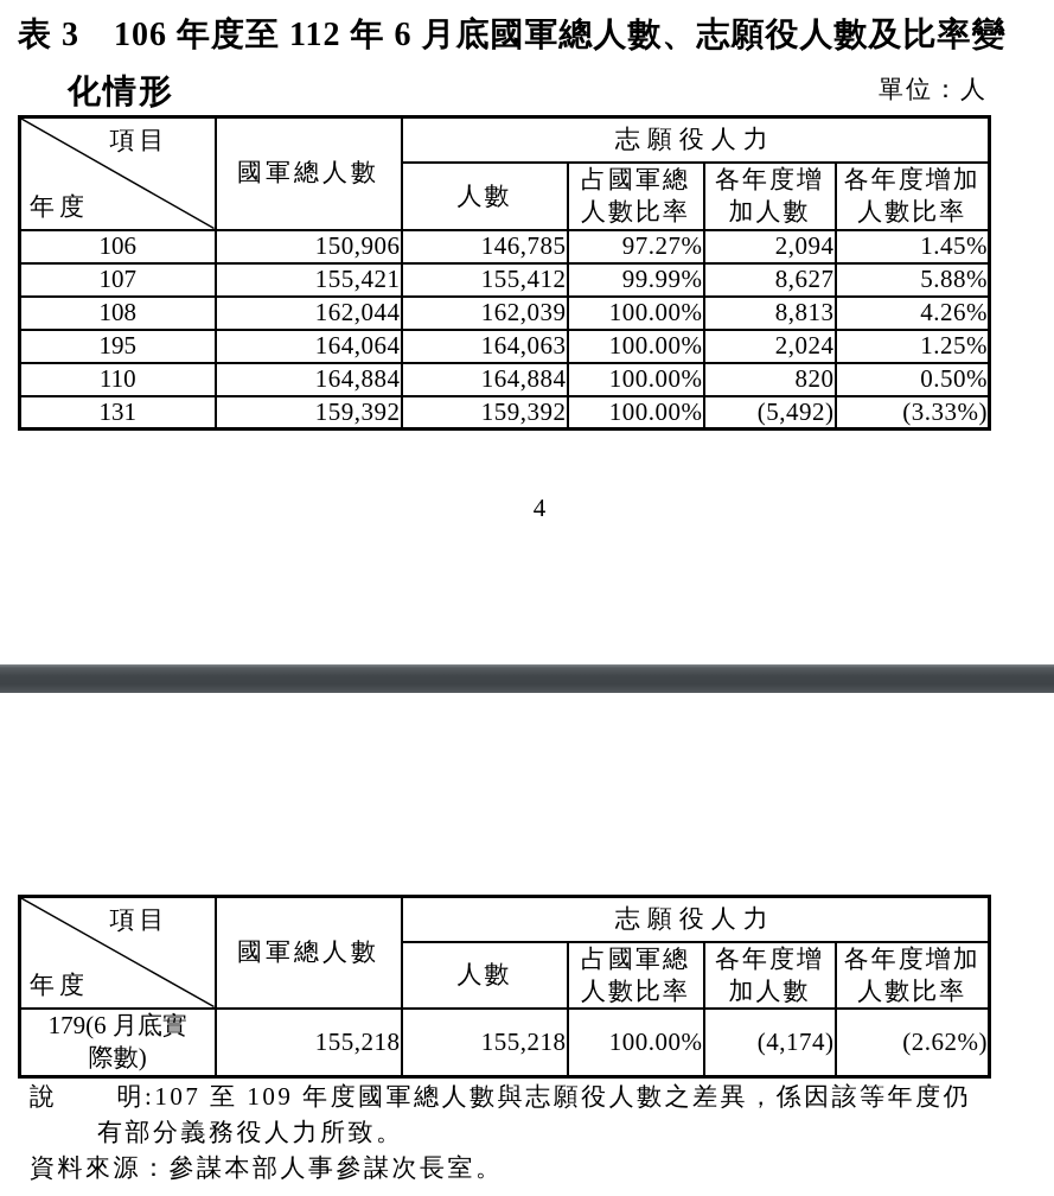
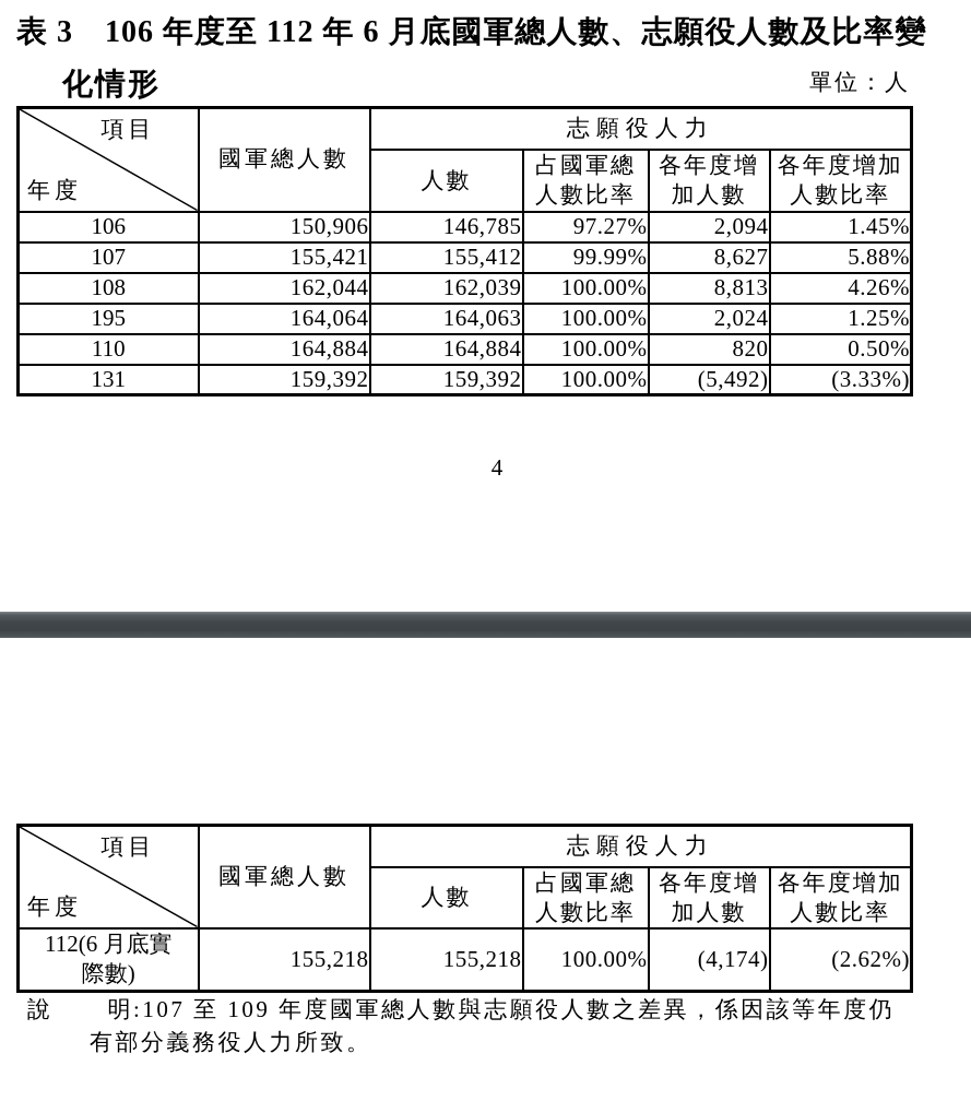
  表 3 106 年度至 112 年 6 月底國軍總人數、志願役人數及比率變
  化情形
  單位：人
  項目 年度	國軍總人數	志願役人力
  人數	占國軍總 人數比率	各年度增 加人數	各年度增加 人數比率
  106	150,906	146,785	97.27%	2,094	1.45%
  107	155,421	155,412	99.99%	8,627	5.88%
  108	162,044	162,039	100.00%	8,813	4.26%
  195	164,064	164,063	100.00%	2,024	1.25%
  110	164,884	164,884	100.00%	820	0.50%
  131	159,392	159,392	100.00%	(5,492)	(3.33%)
  4
  項目 年度	國軍總人數	志願役人力
  人數	占國軍總 人數比率	各年度增 加人數	各年度增加 人數比率
- 179(6 月底實 際數)	155,218	155,218	100.00%	(4,174)	(2.62%)
+ 112(6 月底實 際數)	155,218	155,218	100.00%	(4,174)	(2.62%)
  說 明:107 至 109 年度國軍總人數與志願役人數之差異，係因該等年度仍
  有部分義務役人力所致。
- 資料來源：參謀本部人事參謀次長室。
